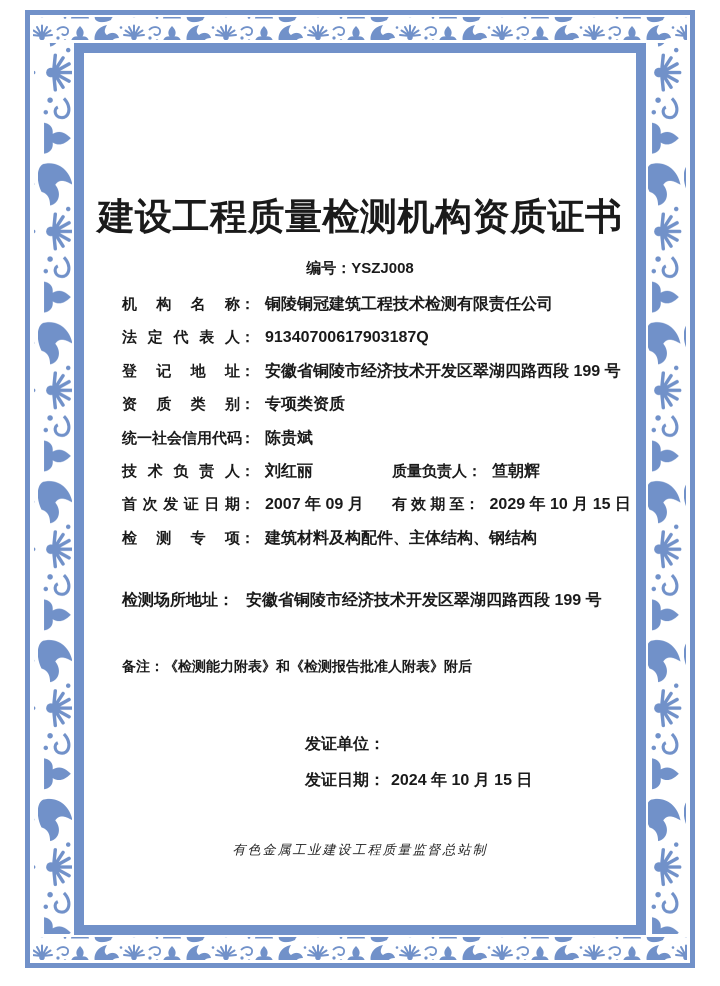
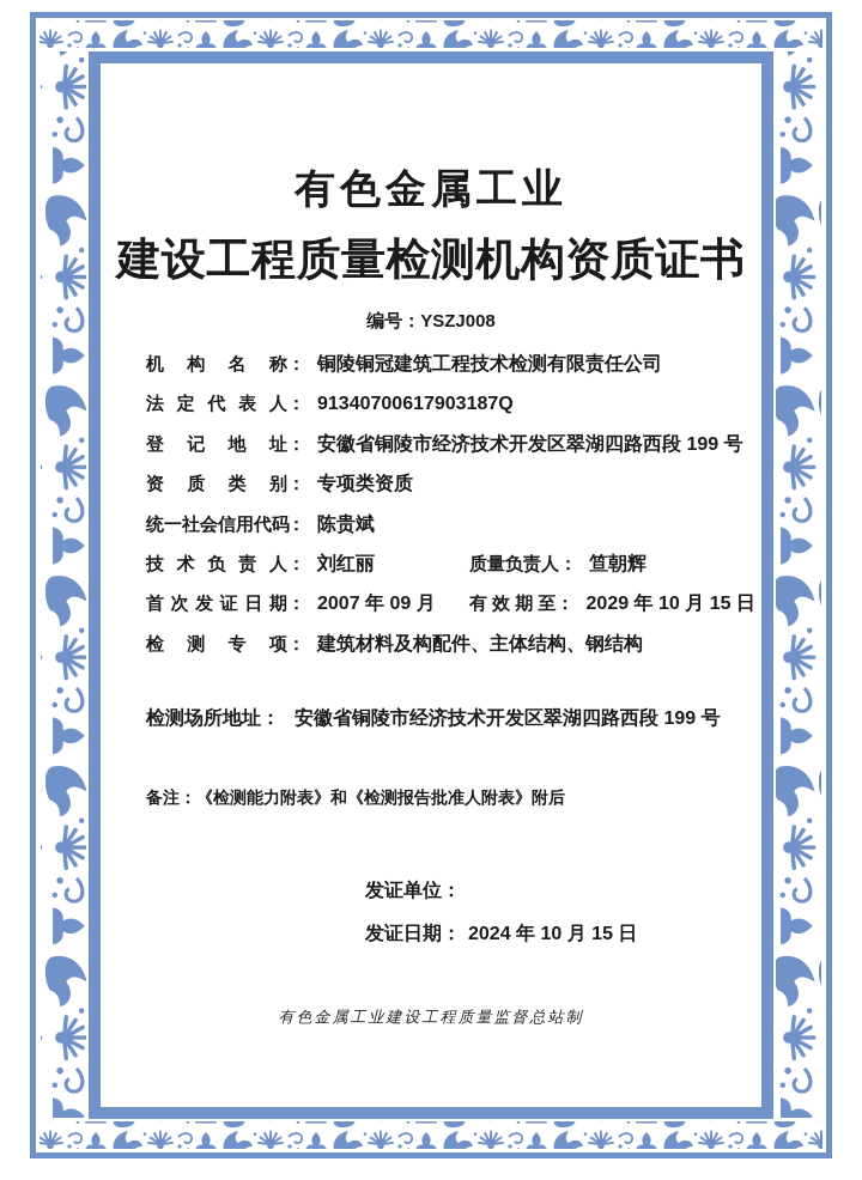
+ 有色金属工业
  建设工程质量检测机构资质证书
  编号：YSZJ008
  机构名称： 铜陵铜冠建筑工程技术检测有限责任公司
  法定代表人： 91340700617903187Q
  登记地址： 安徽省铜陵市经济技术开发区翠湖四路西段 199 号
  资质类别： 专项类资质
  统一社会信用代码： 陈贵斌
  技术负责人： 刘红丽
  质量负责人： 笪朝辉
  首次发证日期： 2007 年 09 月
  有 效 期 至： 2029 年 10 月 15 日
  检测专项： 建筑材料及构配件、主体结构、钢结构
  检测场所地址： 安徽省铜陵市经济技术开发区翠湖四路西段 199 号
  备注：《检测能力附表》和《检测报告批准人附表》附后
  发证单位：
  发证日期： 2024 年 10 月 15 日
  有色金属工业建设工程质量监督总站制
